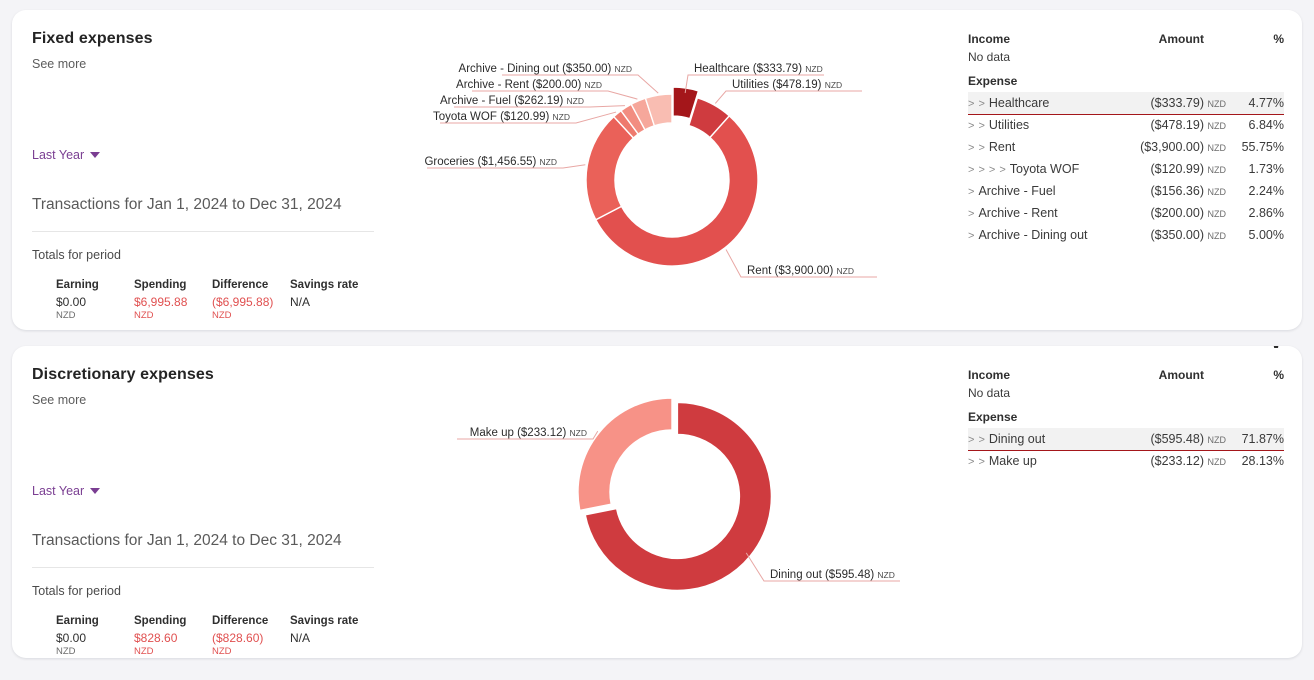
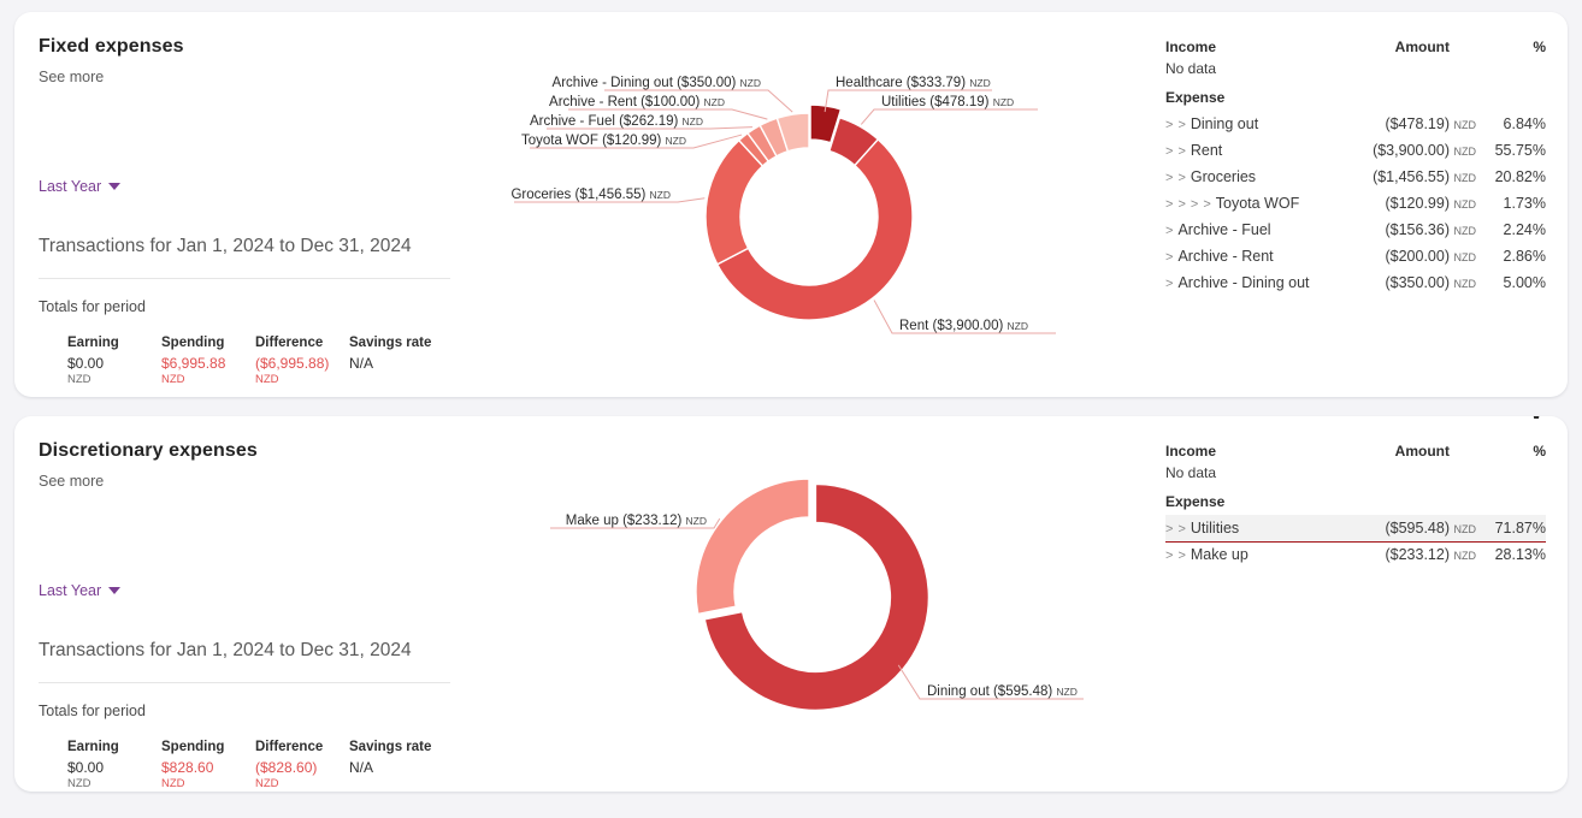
  Fixed expenses
  See more
  Last Year
  Transactions for Jan 1, 2024 to Dec 31, 2024
  Totals for period
  Earning
  $0.00
  NZD
  Spending
  $6,995.88
  NZD
  Difference
  ($6,995.88)
  NZD
  Savings rate
  N/A
  Archive - Dining out ($350.00) NZD
- Archive - Rent ($200.00) NZD
+ Archive - Rent ($100.00) NZD
  Archive - Fuel ($262.19) NZD
  Toyota WOF ($120.99) NZD
  Groceries ($1,456.55) NZD
  Healthcare ($333.79) NZD
  Utilities ($478.19) NZD
  Rent ($3,900.00) NZD
  Income	Amount	%
  No data
  Expense
- > > Healthcare	($333.79) NZD	4.77%
- > > Utilities	($478.19) NZD	6.84%
+ > > Dining out	($478.19) NZD	6.84%
  > > Rent	($3,900.00) NZD	55.75%
+ > > Groceries	($1,456.55) NZD	20.82%
  > > > > Toyota WOF	($120.99) NZD	1.73%
  > Archive - Fuel	($156.36) NZD	2.24%
  > Archive - Rent	($200.00) NZD	2.86%
  > Archive - Dining out	($350.00) NZD	5.00%
  Discretionary expenses
  See more
  Last Year
  Transactions for Jan 1, 2024 to Dec 31, 2024
  Totals for period
  Earning
  $0.00
  NZD
  Spending
  $828.60
  NZD
  Difference
  ($828.60)
  NZD
  Savings rate
  N/A
  Make up ($233.12) NZD
  Dining out ($595.48) NZD
  Income	Amount	%
  No data
  Expense
- > > Dining out	($595.48) NZD	71.87%
+ > > Utilities	($595.48) NZD	71.87%
  > > Make up	($233.12) NZD	28.13%
